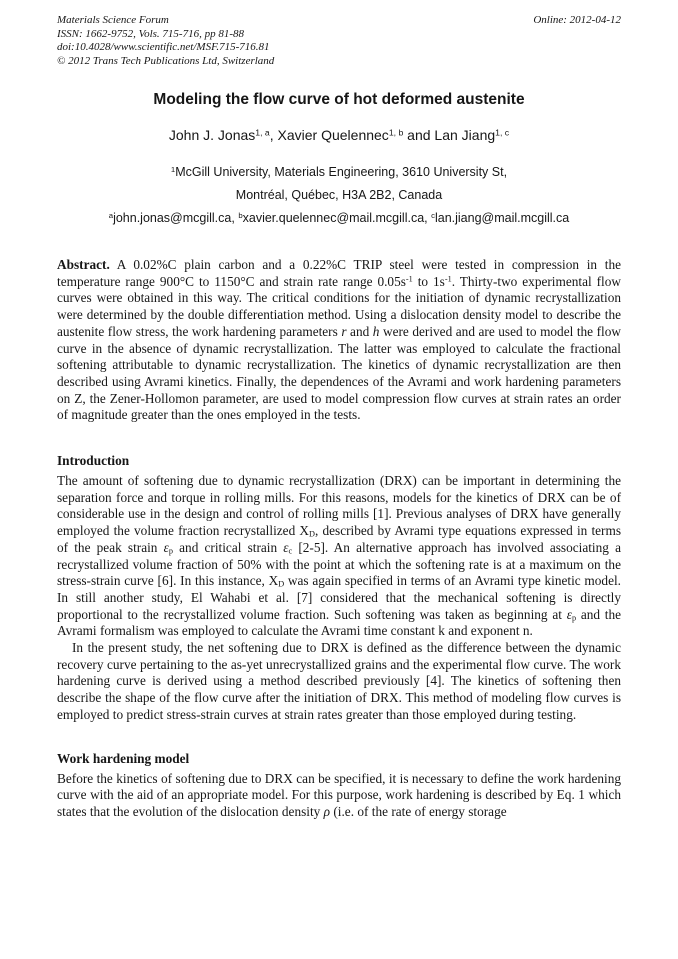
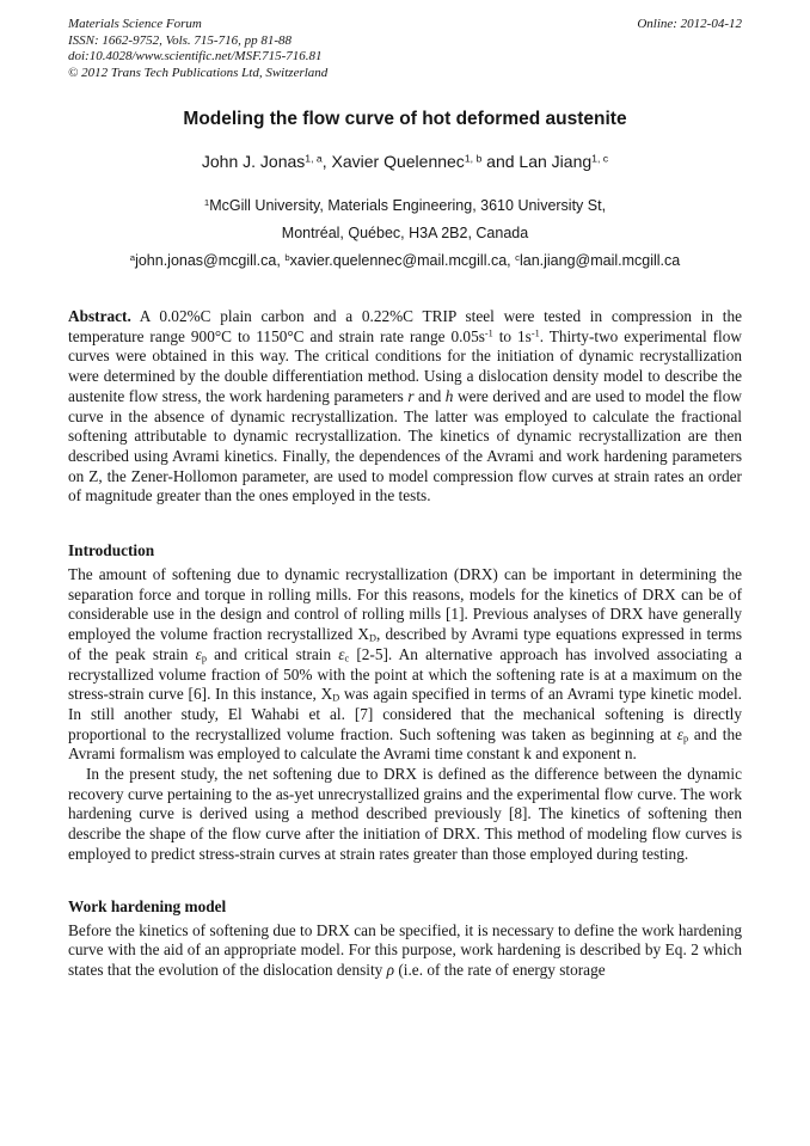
  Materials Science Forum
  ISSN: 1662-9752, Vols. 715-716, pp 81-88
  doi:10.4028/www.scientific.net/MSF.715-716.81
  © 2012 Trans Tech Publications Ltd, Switzerland
  Online: 2012-04-12
  Modeling the flow curve of hot deformed austenite
  John J. Jonas1, a, Xavier Quelennec1, b and Lan Jiang1, c
  1McGill University, Materials Engineering, 3610 University St,
  Montréal, Québec, H3A 2B2, Canada
  ajohn.jonas@mcgill.ca, bxavier.quelennec@mail.mcgill.ca, clan.jiang@mail.mcgill.ca
  Abstract. A 0.02%C plain carbon and a 0.22%C TRIP steel were tested in compression in the temperature range 900°C to 1150°C and strain rate range 0.05s-1 to 1s-1. Thirty-two experimental flow curves were obtained in this way. The critical conditions for the initiation of dynamic recrystallization were determined by the double differentiation method. Using a dislocation density model to describe the austenite flow stress, the work hardening parameters r and h were derived and are used to model the flow curve in the absence of dynamic recrystallization. The latter was employed to calculate the fractional softening attributable to dynamic recrystallization. The kinetics of dynamic recrystallization are then described using Avrami kinetics. Finally, the dependences of the Avrami and work hardening parameters on Z, the Zener-Hollomon parameter, are used to model compression flow curves at strain rates an order of magnitude greater than the ones employed in the tests.
  Introduction
  The amount of softening due to dynamic recrystallization (DRX) can be important in determining the separation force and torque in rolling mills. For this reasons, models for the kinetics of DRX can be of considerable use in the design and control of rolling mills [1]. Previous analyses of DRX have generally employed the volume fraction recrystallized XD, described by Avrami type equations expressed in terms of the peak strain εp and critical strain εc [2-5]. An alternative approach has involved associating a recrystallized volume fraction of 50% with the point at which the softening rate is at a maximum on the stress-strain curve [6]. In this instance, XD was again specified in terms of an Avrami type kinetic model. In still another study, El Wahabi et al. [7] considered that the mechanical softening is directly proportional to the recrystallized volume fraction. Such softening was taken as beginning at εp and the Avrami formalism was employed to calculate the Avrami time constant k and exponent n.
- In the present study, the net softening due to DRX is defined as the difference between the dynamic recovery curve pertaining to the as-yet unrecrystallized grains and the experimental flow curve. The work hardening curve is derived using a method described previously [4]. The kinetics of softening then describe the shape of the flow curve after the initiation of DRX. This method of modeling flow curves is employed to predict stress-strain curves at strain rates greater than those employed during testing.
+ In the present study, the net softening due to DRX is defined as the difference between the dynamic recovery curve pertaining to the as-yet unrecrystallized grains and the experimental flow curve. The work hardening curve is derived using a method described previously [8]. The kinetics of softening then describe the shape of the flow curve after the initiation of DRX. This method of modeling flow curves is employed to predict stress-strain curves at strain rates greater than those employed during testing.
  Work hardening model
- Before the kinetics of softening due to DRX can be specified, it is necessary to define the work hardening curve with the aid of an appropriate model. For this purpose, work hardening is described by Eq. 1 which states that the evolution of the dislocation density ρ (i.e. of the rate of energy storage
+ Before the kinetics of softening due to DRX can be specified, it is necessary to define the work hardening curve with the aid of an appropriate model. For this purpose, work hardening is described by Eq. 2 which states that the evolution of the dislocation density ρ (i.e. of the rate of energy storage
